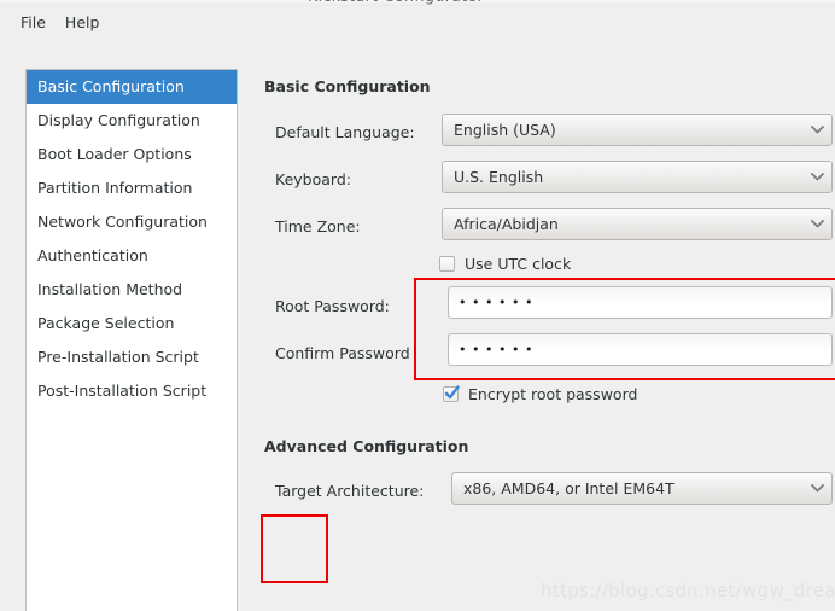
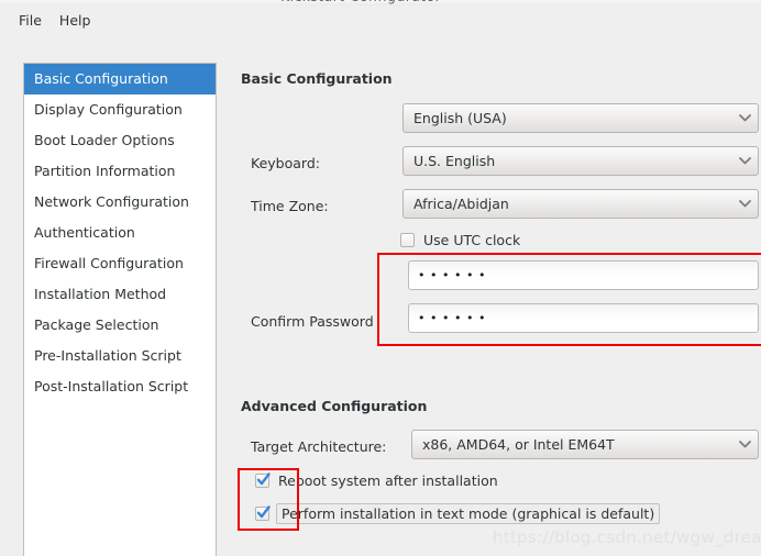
  File
  Help
  Basic Configuration
  Display Configuration
  Boot Loader Options
  Partition Information
  Network Configuration
  Authentication
+ Firewall Configuration
  Installation Method
  Package Selection
  Pre-Installation Script
  Post-Installation Script
  Basic Configuration
- Default Language:
  English (USA)
  Keyboard:
  U.S. English
  Time Zone:
  Africa/Abidjan
  Use UTC clock
- Root Password:
  ••••••
  Confirm Password
  ••••••
- Encrypt root password
  Advanced Configuration
  Target Architecture:
  x86, AMD64, or Intel EM64T
+ Reboot system after installation
+ Perform installation in text mode (graphical is default)
